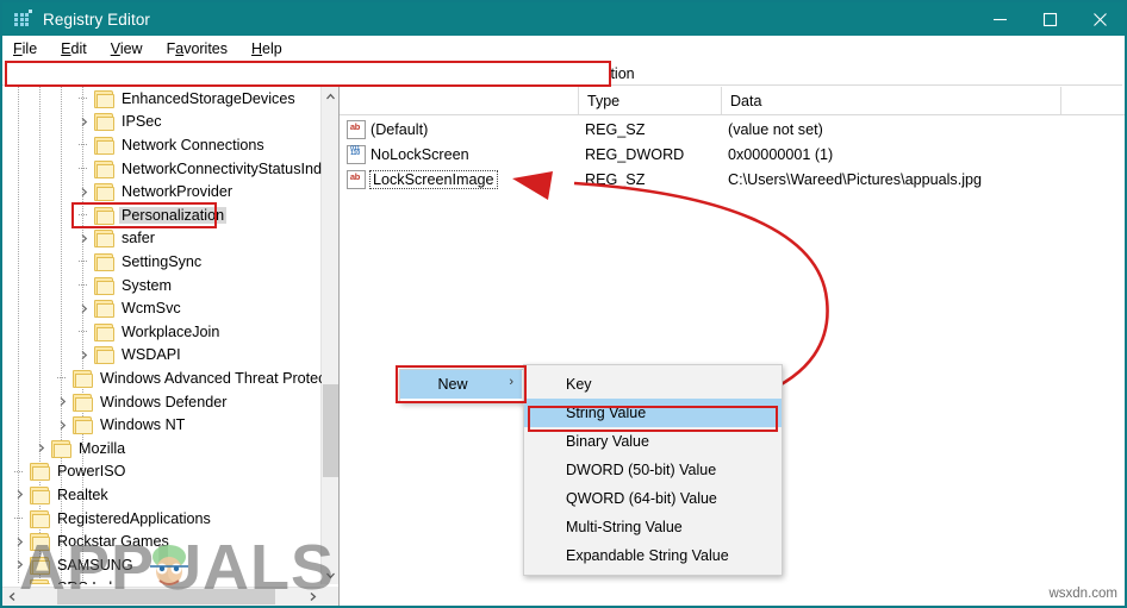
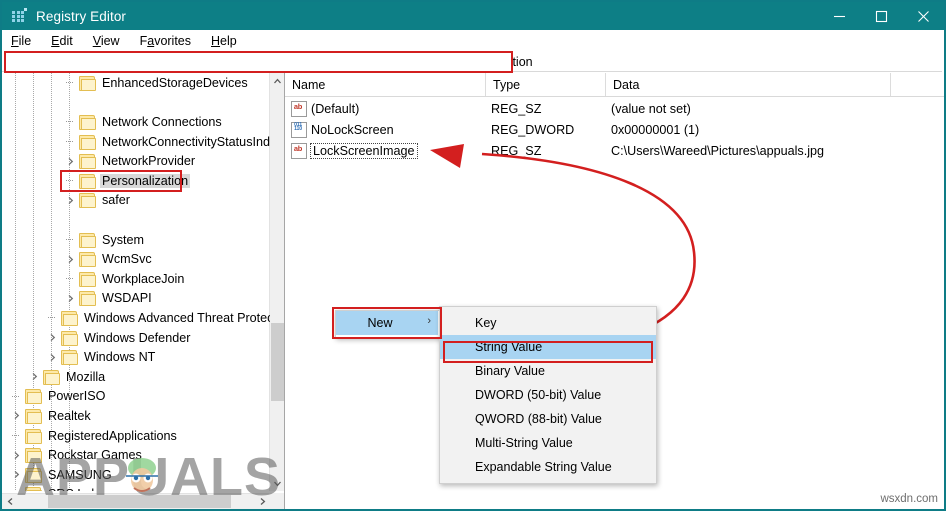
  Registry Editor
  File
  Edit
  View
  Favorites
  Help
  EnhancedStorageDevices
- IPSec
  Network Connections
  NetworkConnectivityStatusInd
  NetworkProvider
  Personalization
  safer
- SettingSync
  System
  WcmSvc
  WorkplaceJoin
  WSDAPI
  Windows Advanced Threat Prote
  Windows Defender
  Windows NT
  Mozilla
  PowerISO
  Realtek
  RegisteredApplications
  Rockstar Games
  SAMSUNG
+ Name
  Type
  Data
  ab
  (Default)
  REG_SZ
  (value not set)
  NoLockScreen
  REG_DWORD
  0x00000001 (1)
  ab
  LockScreenImage
  REG_SZ
  C:\Users\Wareed\Pictures\appuals.jpg
  New
  ›
  Key
  String Value
  Binary Value
  DWORD (50-bit) Value
- QWORD (64-bit) Value
+ QWORD (88-bit) Value
  Multi-String Value
  Expandable String Value
  APPALS
  wsxdn.com
